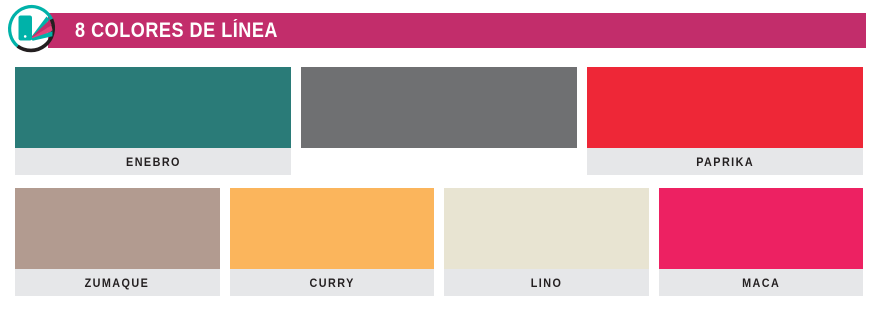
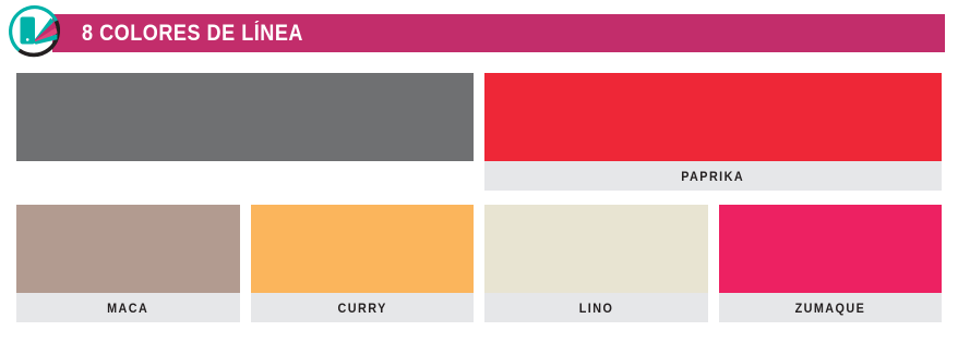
  8 COLORES DE LÍNEA
- ENEBRO
  PAPRIKA
- ZUMAQUE
+ MACA
  CURRY
  LINO
- MACA
+ ZUMAQUE
